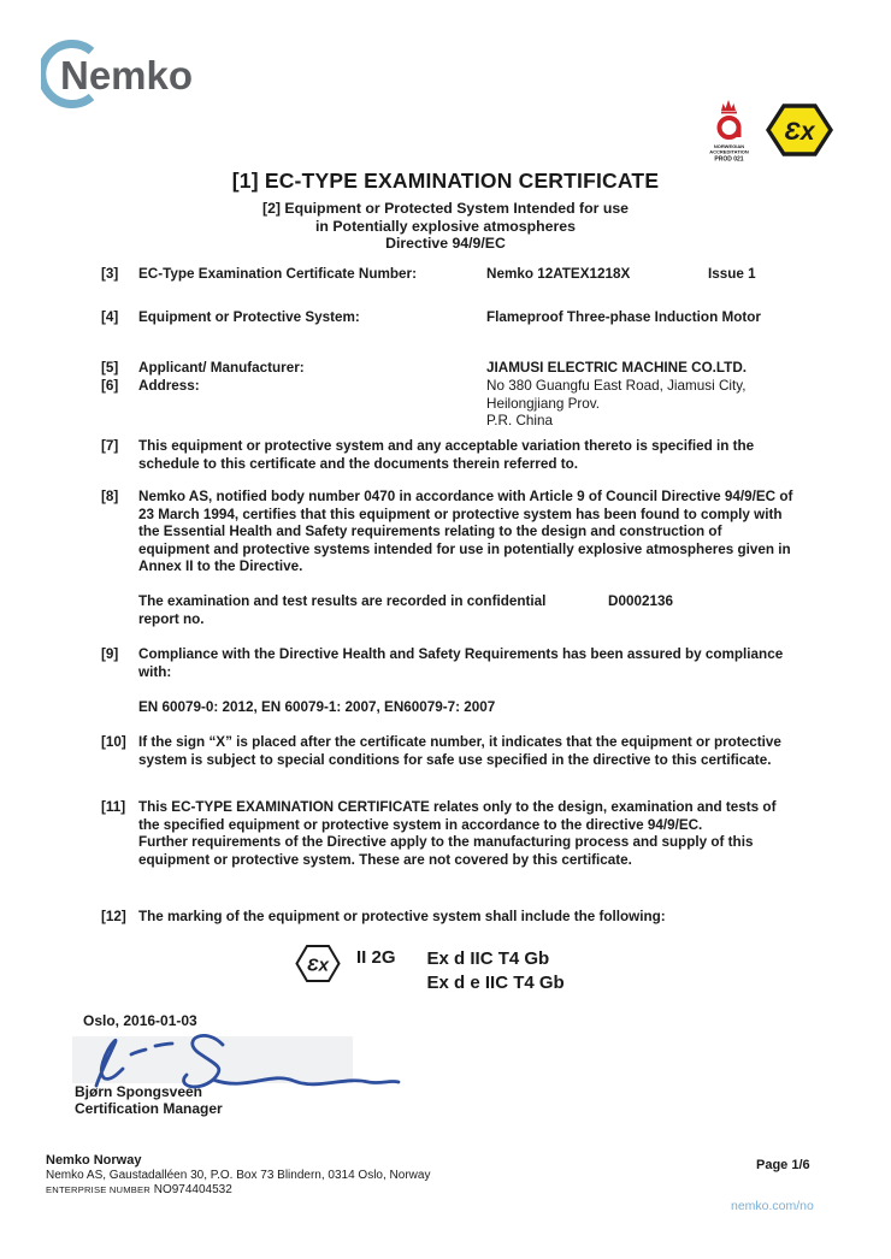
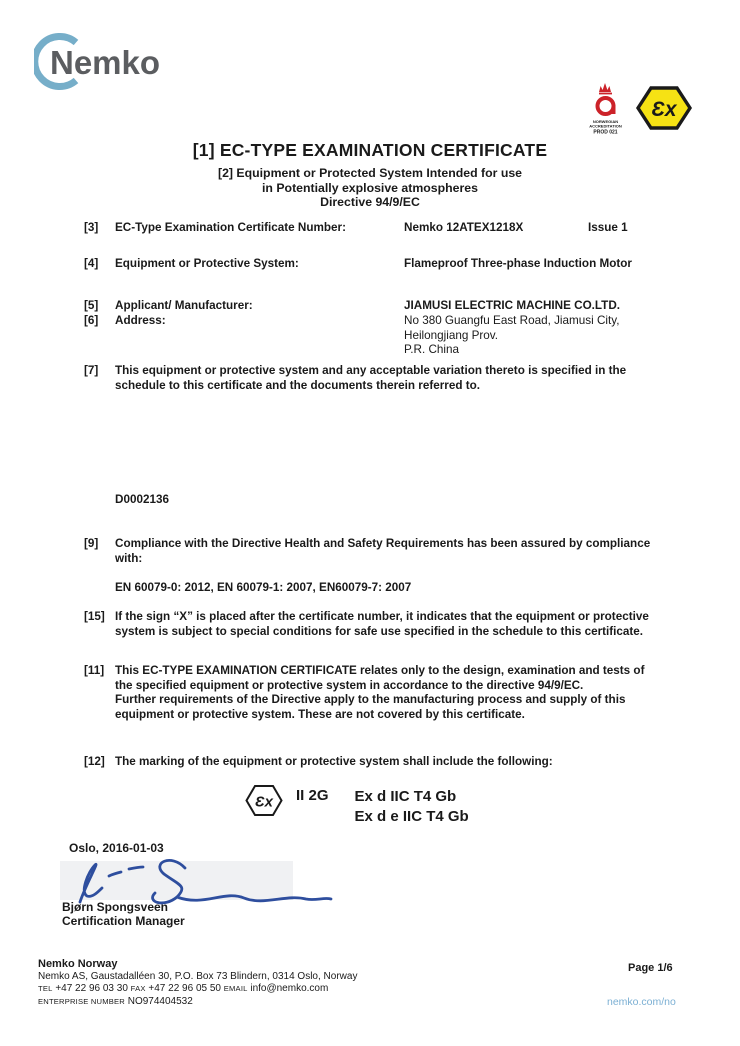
  Nemko
  Ɛx
  [1] EC-TYPE EXAMINATION CERTIFICATE
  [2] Equipment or Protected System Intended for use
  in Potentially explosive atmospheres
  Directive 94/9/EC
  [3]
  EC-Type Examination Certificate Number:
  Nemko 12ATEX1218X
  Issue 1
  [4]
  Equipment or Protective System:
  Flameproof Three-phase Induction Motor
  [5]
  Applicant/ Manufacturer:
  JIAMUSI ELECTRIC MACHINE CO.LTD.
  [6]
  Address:
  No 380 Guangfu East Road, Jiamusi City,
  Heilongjiang Prov.
  P.R. China
  [7]
  This equipment or protective system and any acceptable variation thereto is specified in the schedule to this certificate and the documents therein referred to.
- [8]
- Nemko AS, notified body number 0470 in accordance with Article 9 of Council Directive 94/9/EC of 23 March 1994, certifies that this equipment or protective system has been found to comply with the Essential Health and Safety requirements relating to the design and construction of equipment and protective systems intended for use in potentially explosive atmospheres given in Annex II to the Directive.
- The examination and test results are recorded in confidential
- report no.
  D0002136
  [9]
  Compliance with the Directive Health and Safety Requirements has been assured by compliance with:
  EN 60079-0: 2012, EN 60079-1: 2007, EN60079-7: 2007
- [10]
+ [15]
- If the sign “X” is placed after the certificate number, it indicates that the equipment or protective system is subject to special conditions for safe use specified in the directive to this certificate.
+ If the sign “X” is placed after the certificate number, it indicates that the equipment or protective system is subject to special conditions for safe use specified in the schedule to this certificate.
  [11]
  This EC-TYPE EXAMINATION CERTIFICATE relates only to the design, examination and tests of the specified equipment or protective system in accordance to the directive 94/9/EC.
  Further requirements of the Directive apply to the manufacturing process and supply of this equipment or protective system. These are not covered by this certificate.
  [12]
  The marking of the equipment or protective system shall include the following:
  Ɛx
  II 2G
  Ex d IIC T4 Gb
  Ex d e IIC T4 Gb
  Oslo, 2016-01-03
  Bjørn Spongsveen
  Certification Manager
  Nemko Norway
  Nemko AS, Gaustadalléen 30, P.O. Box 73 Blindern, 0314 Oslo, Norway
+ TEL +47 22 96 03 30 FAX +47 22 96 05 50 EMAIL info@nemko.com
  ENTERPRISE NUMBER NO974404532
  Page 1/6
  nemko.com/no
